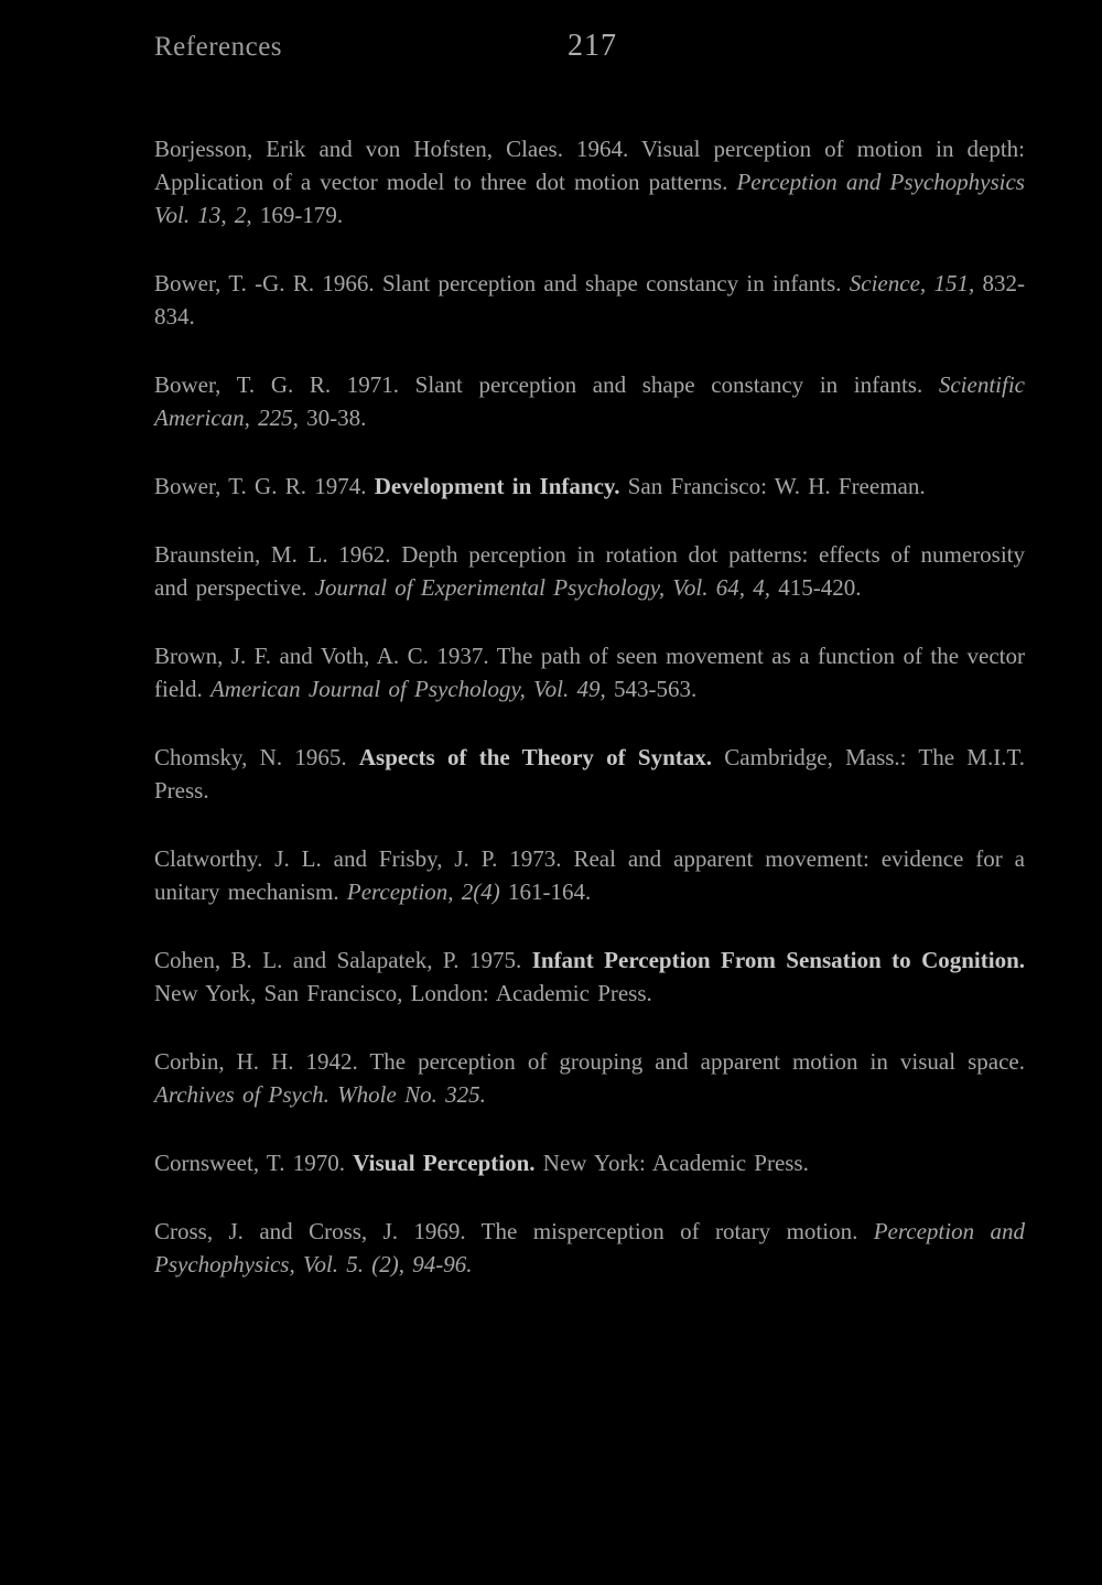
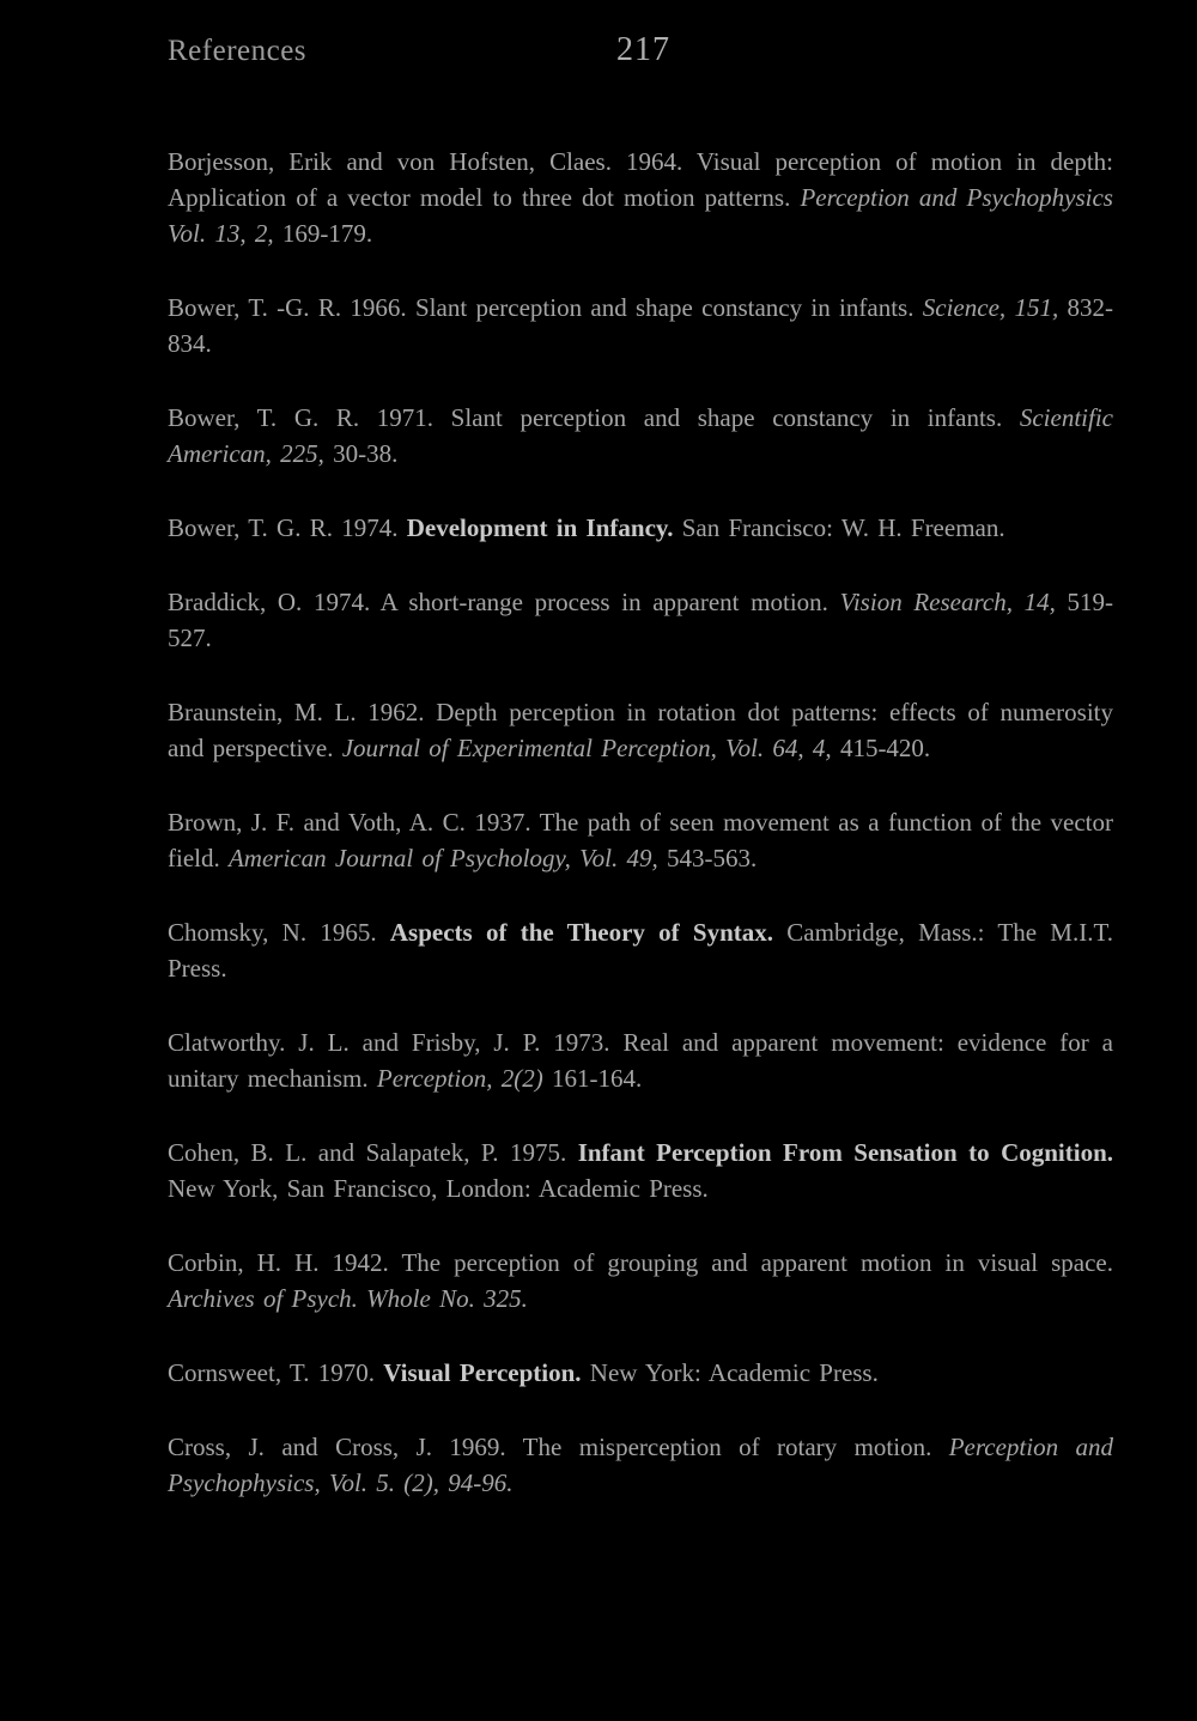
  References
  217
  Borjesson, Erik and von Hofsten, Claes. 1964. Visual perception of motion in depth: Application of a vector model to three dot motion patterns. Perception and Psychophysics Vol. 13, 2, 169-179.
  Bower, T. -G. R. 1966. Slant perception and shape constancy in infants. Science, 151, 832-834.
  Bower, T. G. R. 1971. Slant perception and shape constancy in infants. Scientific American, 225, 30-38.
  Bower, T. G. R. 1974. Development in Infancy. San Francisco: W. H. Freeman.
+ Braddick, O. 1974. A short-range process in apparent motion. Vision Research, 14, 519-527.
- Braunstein, M. L. 1962. Depth perception in rotation dot patterns: effects of numerosity and perspective. Journal of Experimental Psychology, Vol. 64, 4, 415-420.
+ Braunstein, M. L. 1962. Depth perception in rotation dot patterns: effects of numerosity and perspective. Journal of Experimental Perception, Vol. 64, 4, 415-420.
  Brown, J. F. and Voth, A. C. 1937. The path of seen movement as a function of the vector field. American Journal of Psychology, Vol. 49, 543-563.
  Chomsky, N. 1965. Aspects of the Theory of Syntax. Cambridge, Mass.: The M.I.T. Press.
- Clatworthy. J. L. and Frisby, J. P. 1973. Real and apparent movement: evidence for a unitary mechanism. Perception, 2(4) 161-164.
+ Clatworthy. J. L. and Frisby, J. P. 1973. Real and apparent movement: evidence for a unitary mechanism. Perception, 2(2) 161-164.
  Cohen, B. L. and Salapatek, P. 1975. Infant Perception From Sensation to Cognition. New York, San Francisco, London: Academic Press.
  Corbin, H. H. 1942. The perception of grouping and apparent motion in visual space. Archives of Psych. Whole No. 325.
  Cornsweet, T. 1970. Visual Perception. New York: Academic Press.
  Cross, J. and Cross, J. 1969. The misperception of rotary motion. Perception and Psychophysics, Vol. 5. (2), 94-96.
